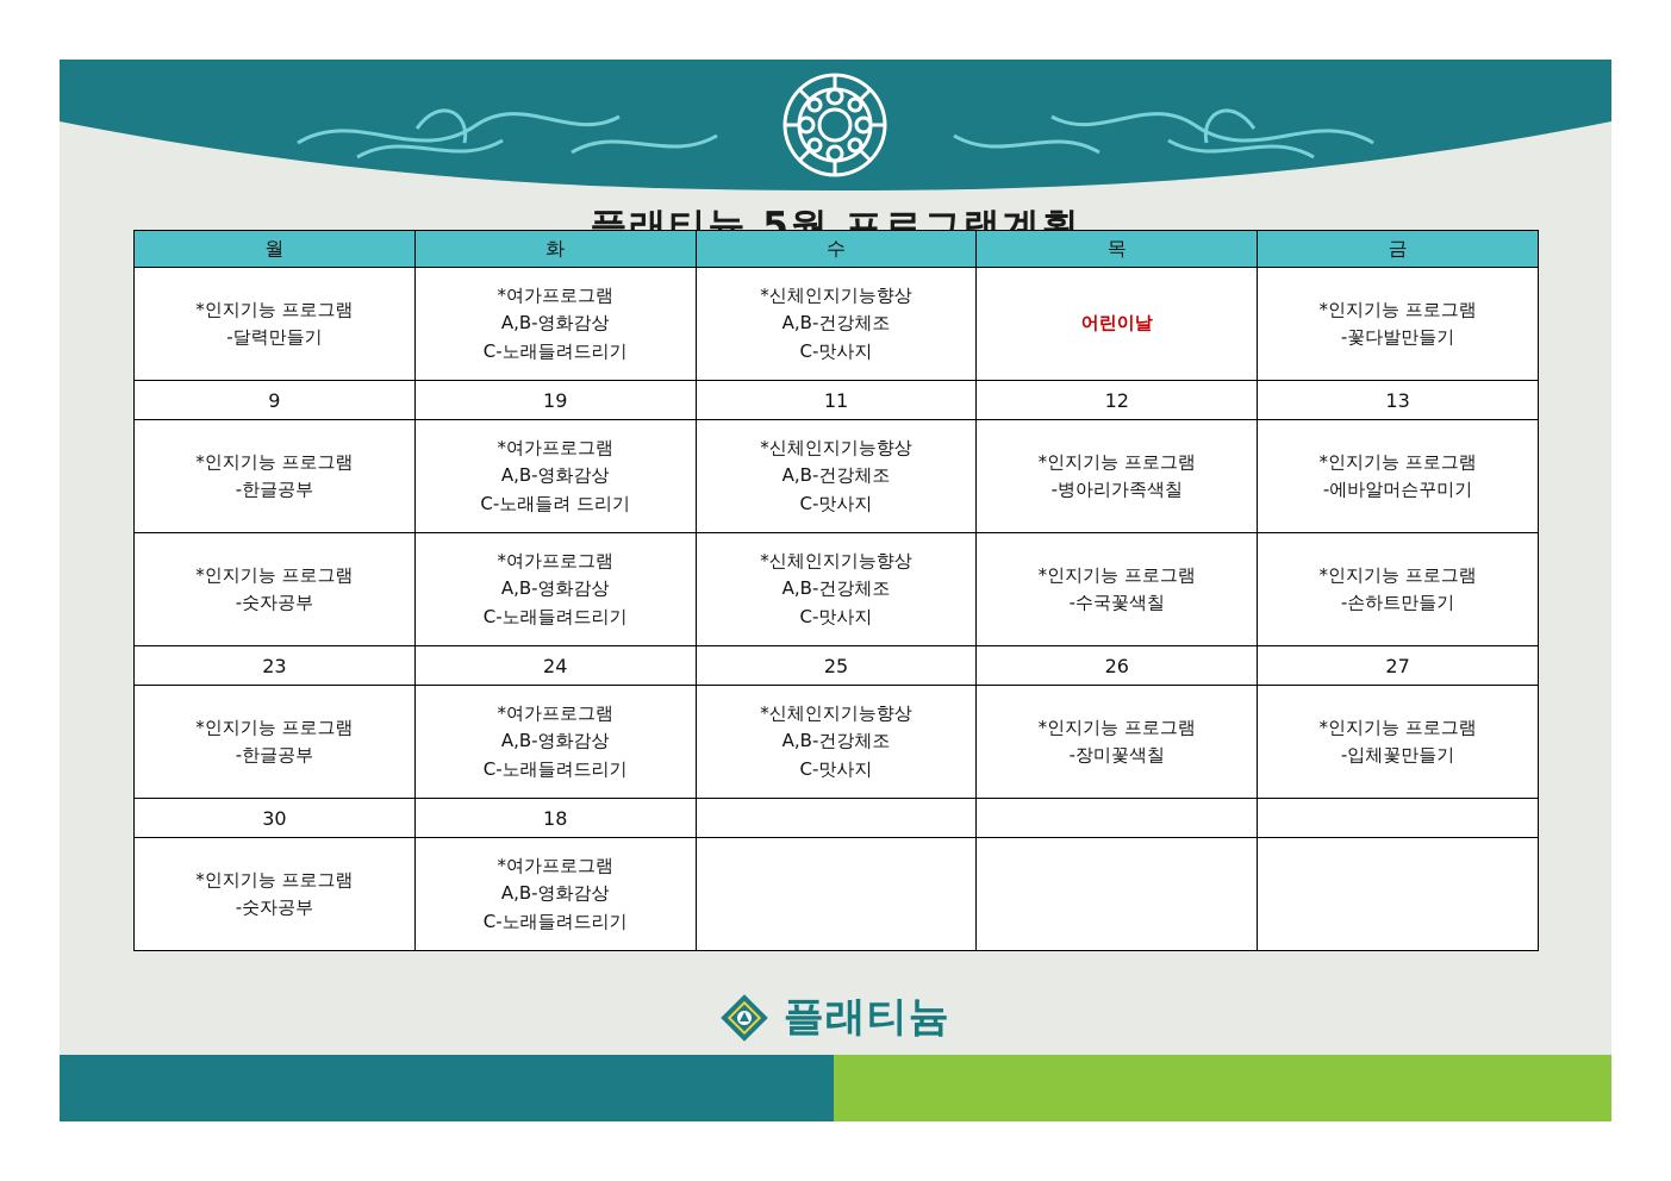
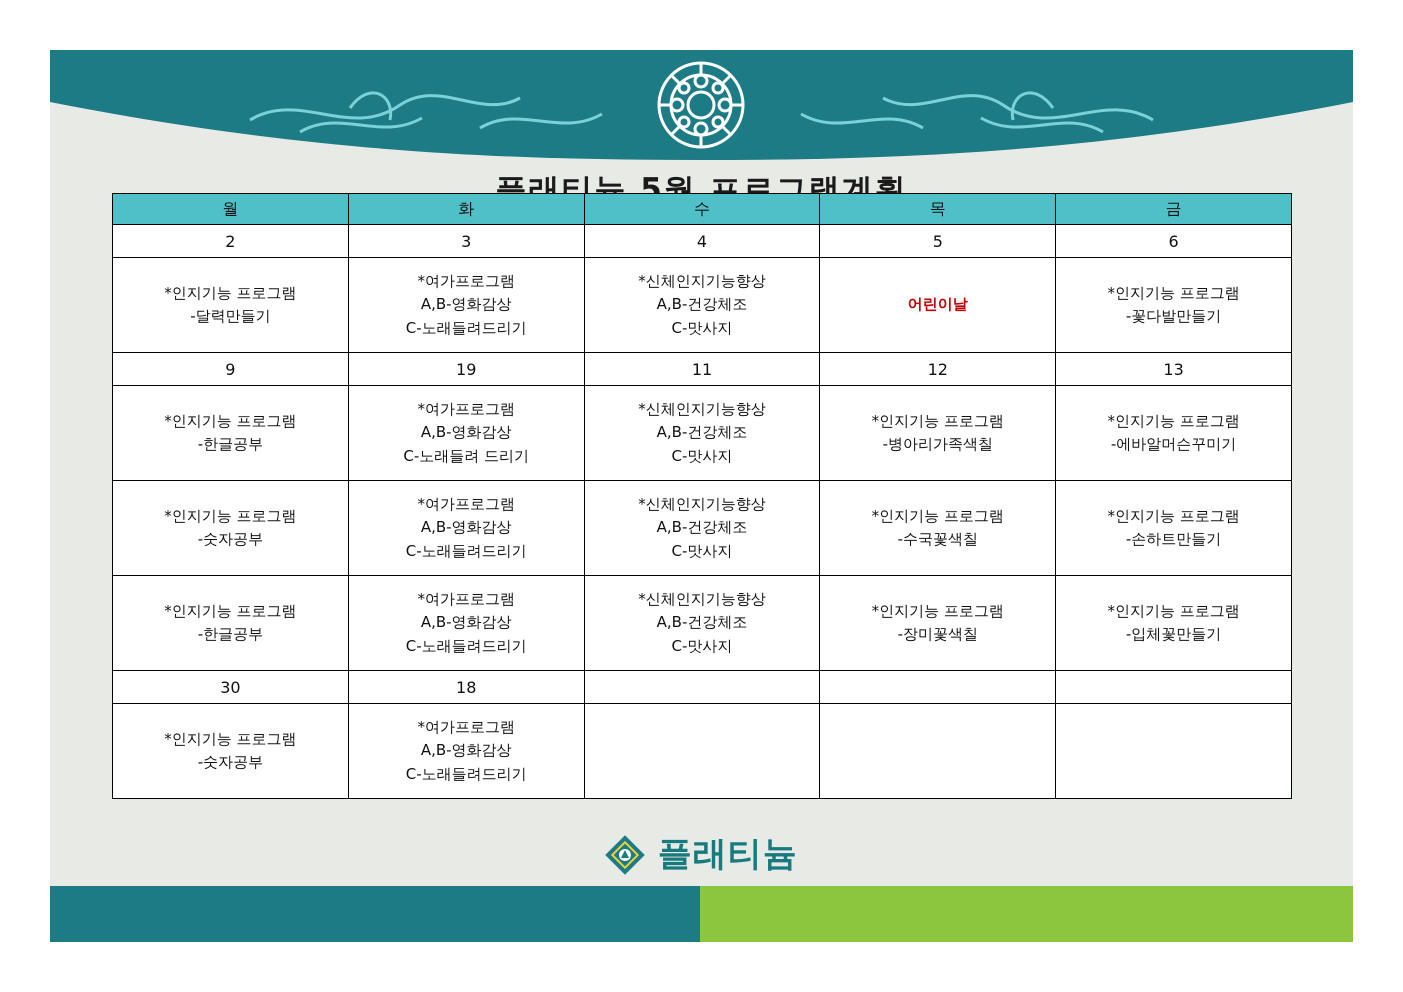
  플래티늄 5월 프로그램계획
  월	화	수	목	금
+ 2	3	4	5	6
  *인지기능 프로그램-달력만들기	*여가프로그램A,B-영화감상C-노래들려드리기	*신체인지기능향상A,B-건강체조C-맛사지	어린이날	*인지기능 프로그램-꽃다발만들기
  9	19	11	12	13
  *인지기능 프로그램-한글공부	*여가프로그램A,B-영화감상C-노래들려 드리기	*신체인지기능향상A,B-건강체조C-맛사지	*인지기능 프로그램-병아리가족색칠	*인지기능 프로그램-에바알머슨꾸미기
  *인지기능 프로그램-숫자공부	*여가프로그램A,B-영화감상C-노래들려드리기	*신체인지기능향상A,B-건강체조C-맛사지	*인지기능 프로그램-수국꽃색칠	*인지기능 프로그램-손하트만들기
- 23	24	25	26	27
  *인지기능 프로그램-한글공부	*여가프로그램A,B-영화감상C-노래들려드리기	*신체인지기능향상A,B-건강체조C-맛사지	*인지기능 프로그램-장미꽃색칠	*인지기능 프로그램-입체꽃만들기
  30	18
  *인지기능 프로그램-숫자공부	*여가프로그램A,B-영화감상C-노래들려드리기
  플래티늄
